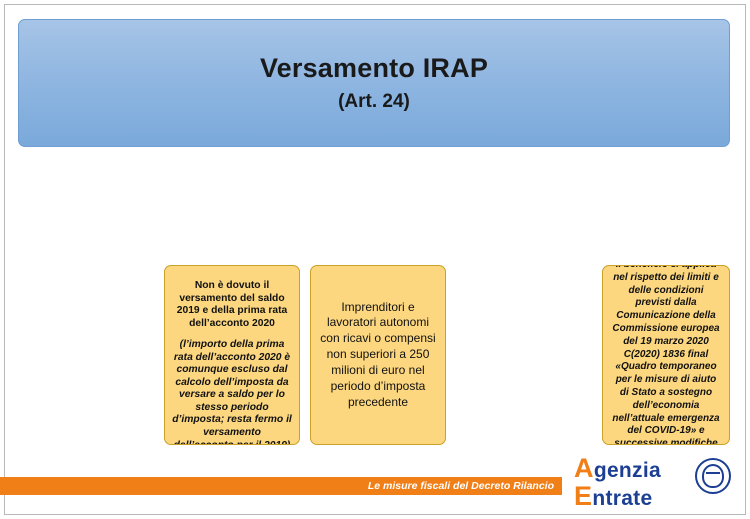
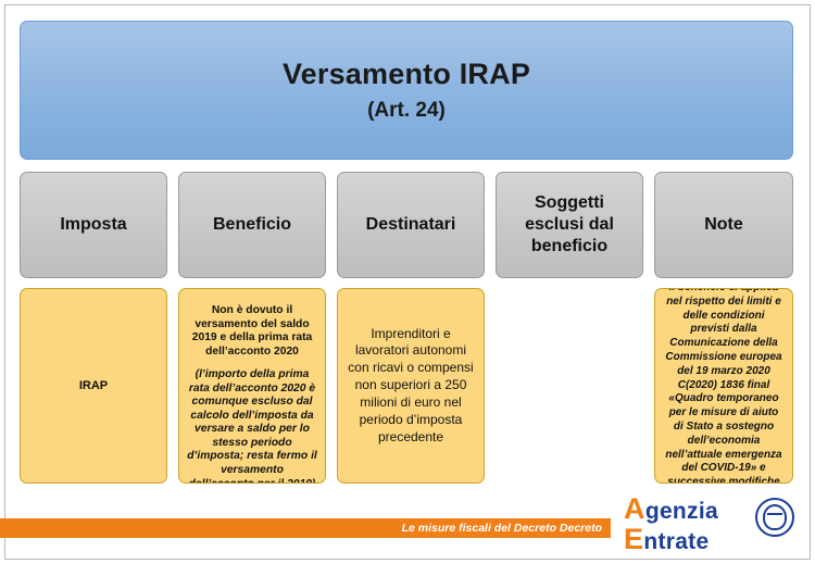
  Versamento IRAP
  (Art. 24)
+ Imposta
+ Beneficio
+ Destinatari
+ Soggetti esclusi dal beneficio
+ Note
+ IRAP
  Non è dovuto il versamento del saldo 2019 e della prima rata dell’acconto 2020
  (l’importo della prima rata dell’acconto 2020 è comunque escluso dal calcolo dell’imposta da versare a saldo per lo stesso periodo d’imposta; resta fermo il versamento
  Imprenditori e lavoratori autonomi con ricavi o compensi non superiori a 250 milioni di euro nel periodo d’imposta precedente
  nel rispetto dei limiti e delle condizioni previsti dalla Comunicazione della Commissione europea del 19 marzo 2020 C(2020) 1836 final «Quadro temporaneo per le misure di aiuto di Stato a sostegno dell’economia nell’attuale emergenza del COVID-19» e successive modifiche
- Le misure fiscali del Decreto Rilancio
+ Le misure fiscali del Decreto Decreto
  Agenzia
  Entrate
